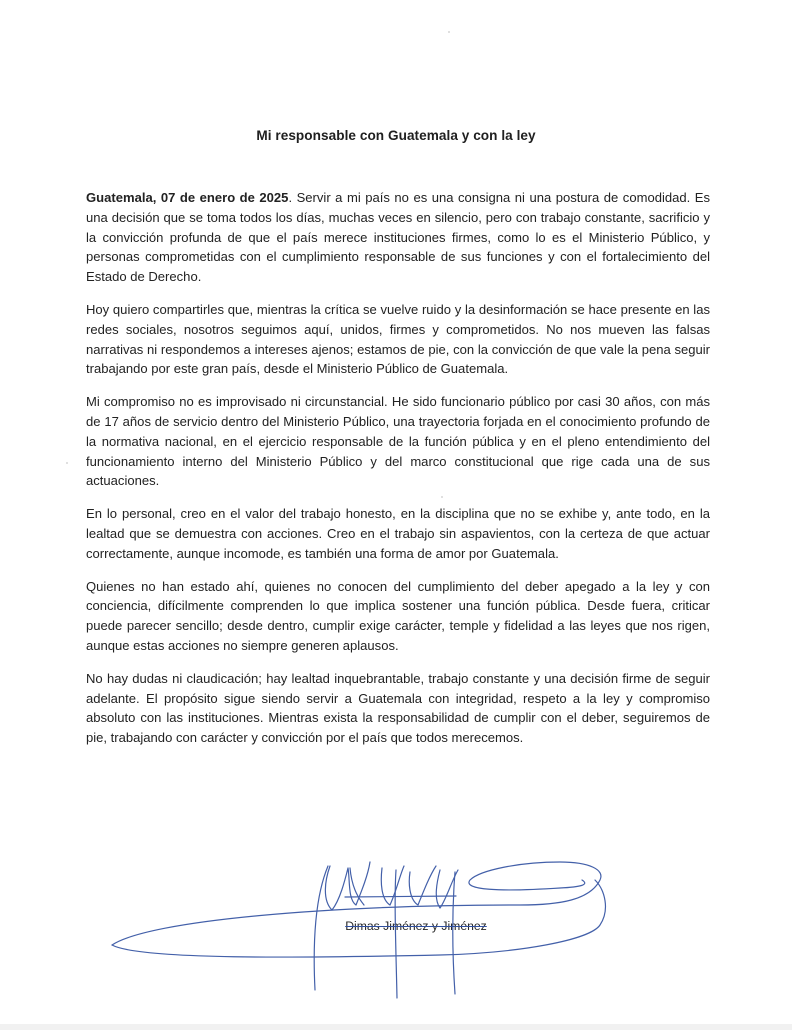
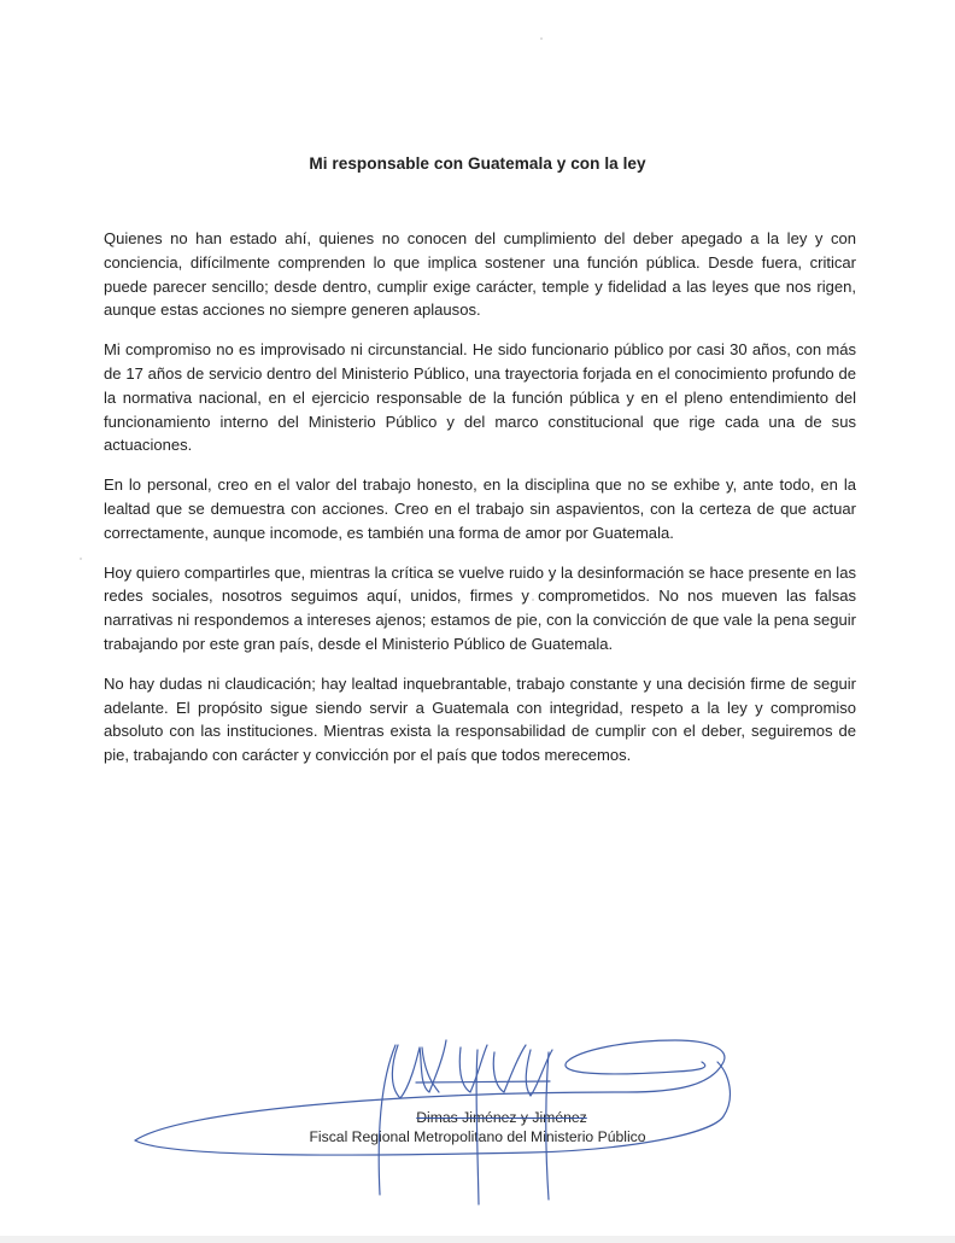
  Mi responsable con Guatemala y con la ley
- Guatemala, 07 de enero de 2025. Servir a mi país no es una consigna ni una postura de comodidad. Es una decisión que se toma todos los días, muchas veces en silencio, pero con trabajo constante, sacrificio y la convicción profunda de que el país merece instituciones firmes, como lo es el Ministerio Público, y personas comprometidas con el cumplimiento responsable de sus funciones y con el fortalecimiento del Estado de Derecho.
- Hoy quiero compartirles que, mientras la crítica se vuelve ruido y la desinformación se hace presente en las redes sociales, nosotros seguimos aquí, unidos, firmes y comprometidos. No nos mueven las falsas narrativas ni respondemos a intereses ajenos; estamos de pie, con la convicción de que vale la pena seguir trabajando por este gran país, desde el Ministerio Público de Guatemala.
+ Quienes no han estado ahí, quienes no conocen del cumplimiento del deber apegado a la ley y con conciencia, difícilmente comprenden lo que implica sostener una función pública. Desde fuera, criticar puede parecer sencillo; desde dentro, cumplir exige carácter, temple y fidelidad a las leyes que nos rigen, aunque estas acciones no siempre generen aplausos.
  Mi compromiso no es improvisado ni circunstancial. He sido funcionario público por casi 30 años, con más de 17 años de servicio dentro del Ministerio Público, una trayectoria forjada en el conocimiento profundo de la normativa nacional, en el ejercicio responsable de la función pública y en el pleno entendimiento del funcionamiento interno del Ministerio Público y del marco constitucional que rige cada una de sus actuaciones.
  En lo personal, creo en el valor del trabajo honesto, en la disciplina que no se exhibe y, ante todo, en la lealtad que se demuestra con acciones. Creo en el trabajo sin aspavientos, con la certeza de que actuar correctamente, aunque incomode, es también una forma de amor por Guatemala.
- Quienes no han estado ahí, quienes no conocen del cumplimiento del deber apegado a la ley y con conciencia, difícilmente comprenden lo que implica sostener una función pública. Desde fuera, criticar puede parecer sencillo; desde dentro, cumplir exige carácter, temple y fidelidad a las leyes que nos rigen, aunque estas acciones no siempre generen aplausos.
+ Hoy quiero compartirles que, mientras la crítica se vuelve ruido y la desinformación se hace presente en las redes sociales, nosotros seguimos aquí, unidos, firmes y comprometidos. No nos mueven las falsas narrativas ni respondemos a intereses ajenos; estamos de pie, con la convicción de que vale la pena seguir trabajando por este gran país, desde el Ministerio Público de Guatemala.
  No hay dudas ni claudicación; hay lealtad inquebrantable, trabajo constante y una decisión firme de seguir adelante. El propósito sigue siendo servir a Guatemala con integridad, respeto a la ley y compromiso absoluto con las instituciones. Mientras exista la responsabilidad de cumplir con el deber, seguiremos de pie, trabajando con carácter y convicción por el país que todos merecemos.
  Dimas Jiménez y Jiménez
+ Fiscal Regional Metropolitano del Ministerio Público
